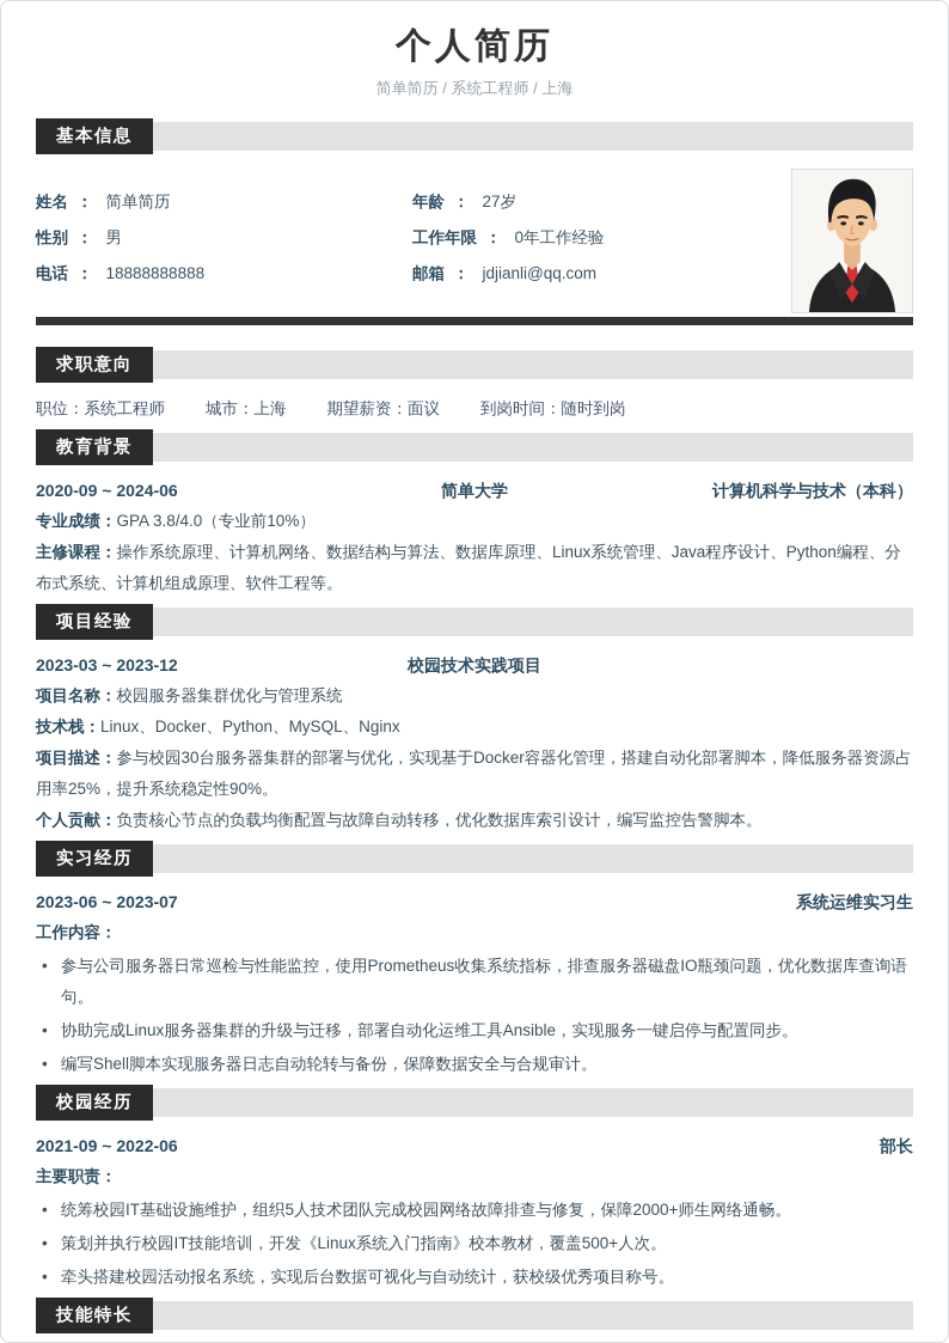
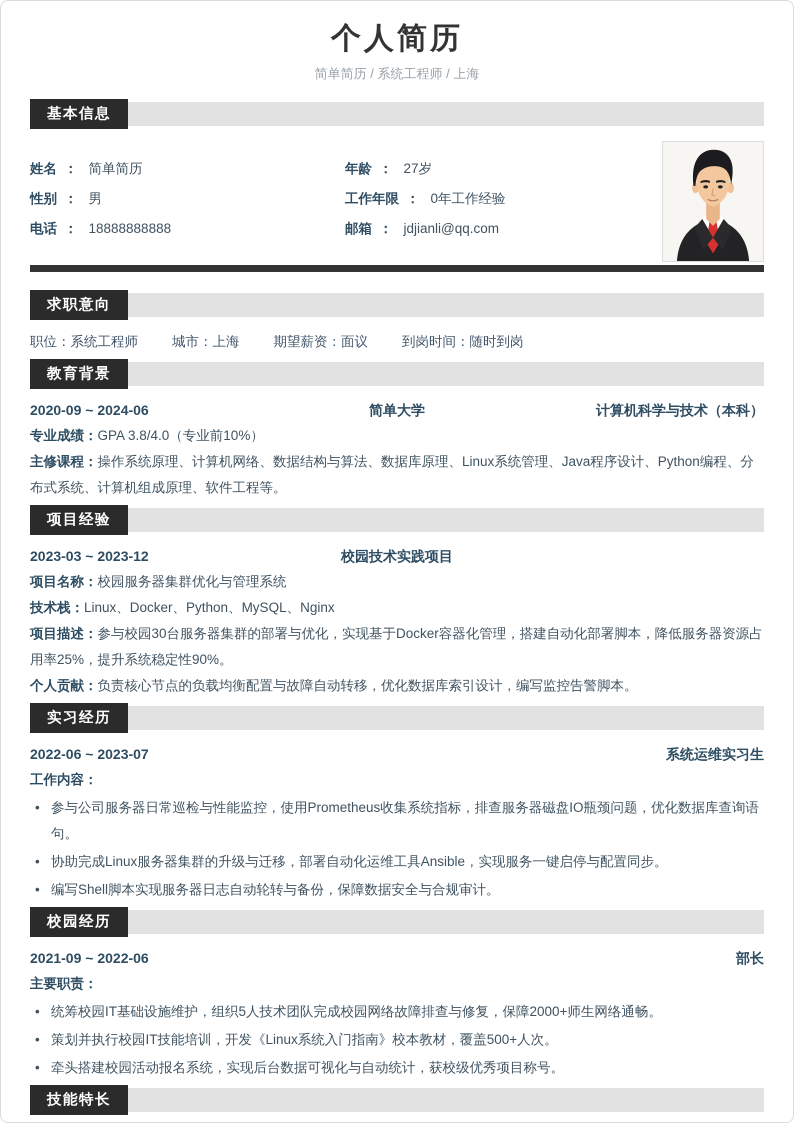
  个人简历
  简单简历 / 系统工程师 / 上海
  基本信息
  姓名 ： 简单简历
  年龄 ： 27岁
  性别 ： 男
  工作年限 ： 0年工作经验
  电话 ： 18888888888
  邮箱 ： jdjianli@qq.com
  求职意向
  职位：系统工程师
  城市：上海
  期望薪资：面议
  到岗时间：随时到岗
  教育背景
  2020-09 ~ 2024-06
  简单大学
  计算机科学与技术（本科）
  专业成绩：GPA 3.8/4.0（专业前10%）
  主修课程：操作系统原理、计算机网络、数据结构与算法、数据库原理、Linux系统管理、Java程序设计、Python编程、分布式系统、计算机组成原理、软件工程等。
  项目经验
  2023-03 ~ 2023-12
  校园技术实践项目
  项目名称：校园服务器集群优化与管理系统
  技术栈：Linux、Docker、Python、MySQL、Nginx
  项目描述：参与校园30台服务器集群的部署与优化，实现基于Docker容器化管理，搭建自动化部署脚本，降低服务器资源占用率25%，提升系统稳定性90%。
  个人贡献：负责核心节点的负载均衡配置与故障自动转移，优化数据库索引设计，编写监控告警脚本。
  实习经历
- 2023-06 ~ 2023-07
+ 2022-06 ~ 2023-07
  系统运维实习生
  工作内容：
  •
  参与公司服务器日常巡检与性能监控，使用Prometheus收集系统指标，排查服务器磁盘IO瓶颈问题，优化数据库查询语句。
  •
  协助完成Linux服务器集群的升级与迁移，部署自动化运维工具Ansible，实现服务一键启停与配置同步。
  •
  编写Shell脚本实现服务器日志自动轮转与备份，保障数据安全与合规审计。
  校园经历
  2021-09 ~ 2022-06
  部长
  主要职责：
  •
  统筹校园IT基础设施维护，组织5人技术团队完成校园网络故障排查与修复，保障2000+师生网络通畅。
  •
  策划并执行校园IT技能培训，开发《Linux系统入门指南》校本教材，覆盖500+人次。
  •
  牵头搭建校园活动报名系统，实现后台数据可视化与自动统计，获校级优秀项目称号。
  技能特长
